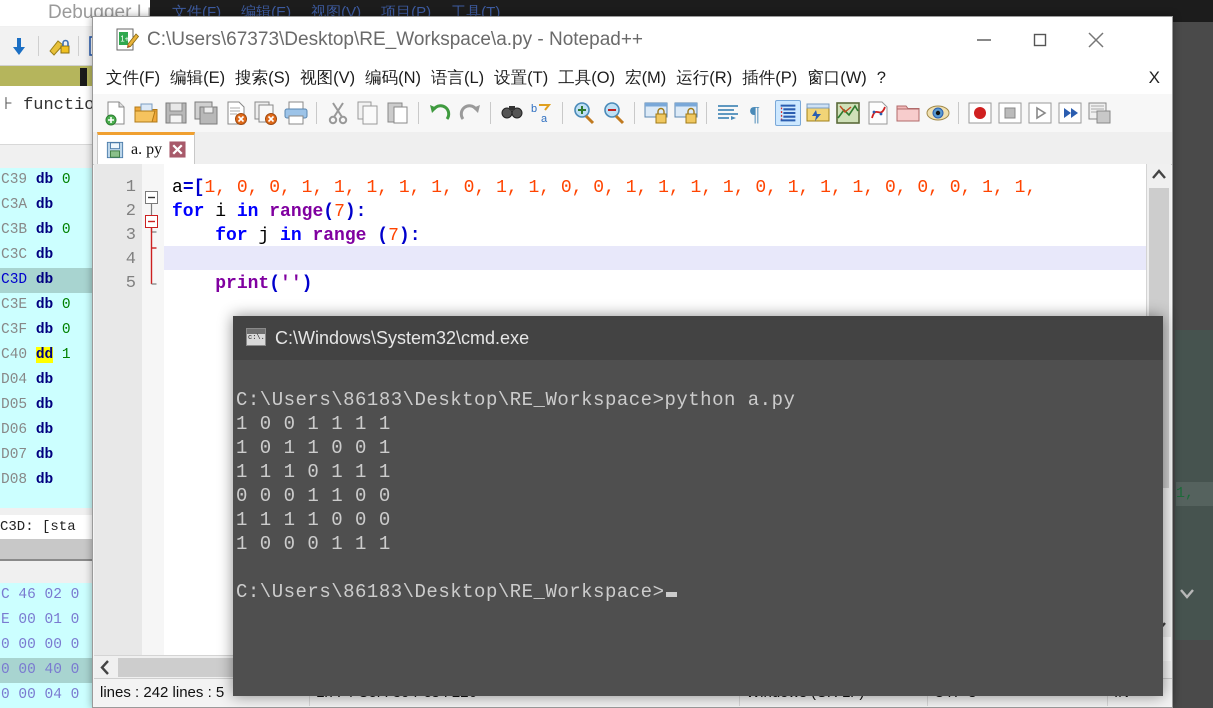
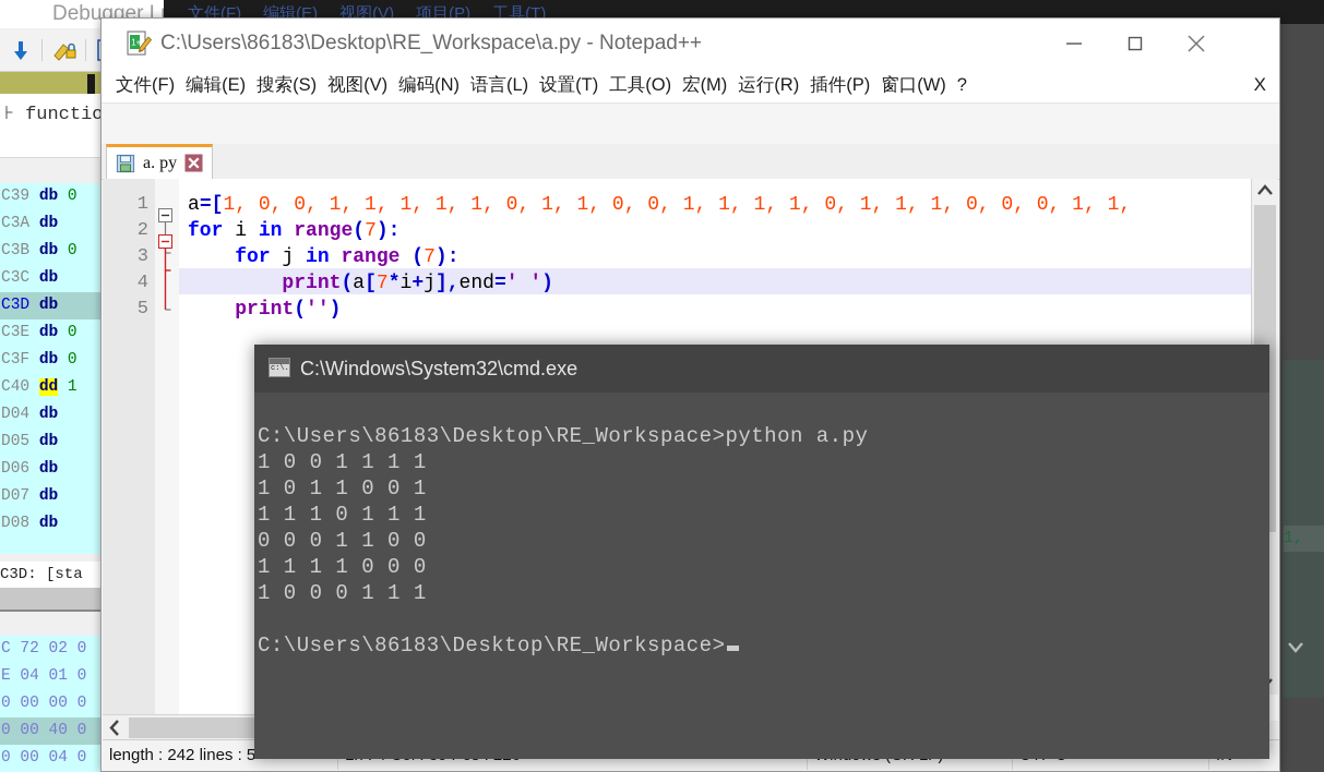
  Debugger L
  ⊦ functio
  C39 db 0
  C3A db
  C3B db 0
  C3C db
  C3D db
  C3E db 0
  C3F db 0
  C40 dd 1
  D04 db
  D05 db
  D06 db
  D07 db
  D08 db
  C3D: [sta
- C 46 02 0
+ C 72 02 0
- E 00 01 0
+ E 04 01 0
  0 00 00 0
  0 00 40 0
  0 00 04 0
  文件(F) 编辑(E) 视图(V) 项目(P) 工具(T)
  1,
- C:\Users\67373\Desktop\RE_Workspace\a.py - Notepad++
+ C:\Users\86183\Desktop\RE_Workspace\a.py - Notepad++
  文件(F) 编辑(E) 搜索(S) 视图(V) 编码(N) 语言(L) 设置(T) 工具(O) 宏(M) 运行(R) 插件(P) 窗口(W) ?
  X
- b
- a
- ¶
  a. py
  1
  2
  3
  4
  5
  a=[1, 0, 0, 1, 1, 1, 1, 1, 0, 1, 1, 0, 0, 1, 1, 1, 1, 0, 1, 1, 1, 0, 0, 0, 1, 1,
  for i in range(7):
  for j in range (7):
+ print(a[7*i+j],end=' ')
  print('')
- lines : 242 lines : 5
+ length : 242 lines : 5
  c:\.
  C:\Windows\System32\cmd.exe
  C:\Users\86183\Desktop\RE_Workspace>python a.py
  1 0 0 1 1 1 1
  1 0 1 1 0 0 1
  1 1 1 0 1 1 1
  0 0 0 1 1 0 0
  1 1 1 1 0 0 0
  1 0 0 0 1 1 1
  C:\Users\86183\Desktop\RE_Workspace>
